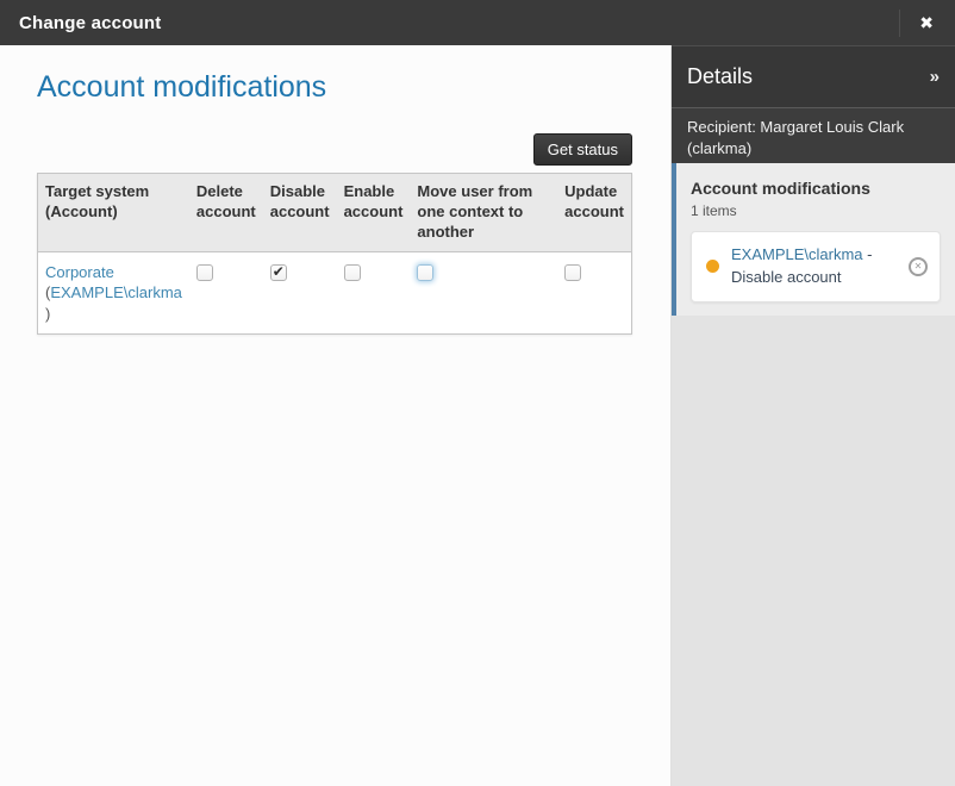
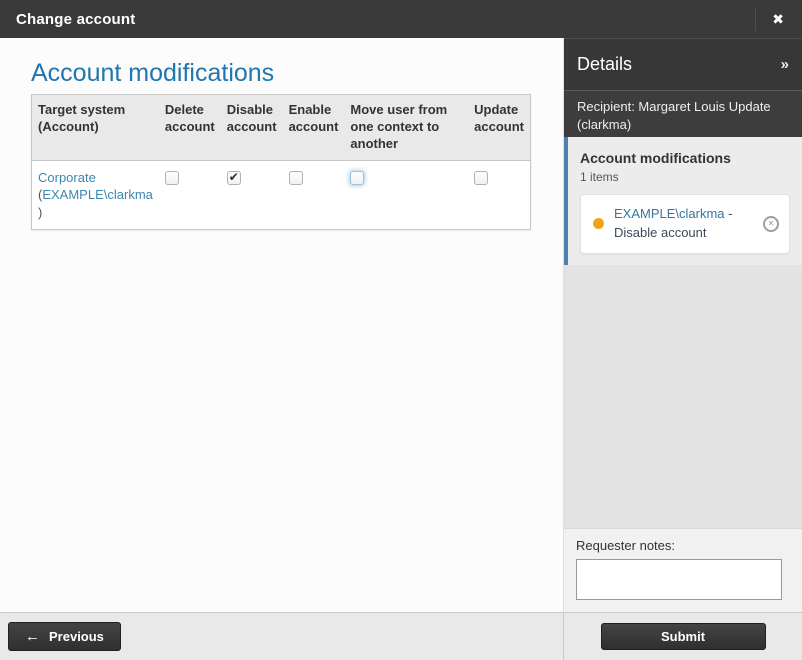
  Change account
  ✖
  Account modifications
- Get status
  Target system (Account)	Delete account	Disable account	Enable account	Move user from one context to another	Update account
  Corporate (EXAMPLE\clarkma )
  Details
  »
- Recipient: Margaret Louis Clark (clarkma)
+ Recipient: Margaret Louis Update (clarkma)
  Account modifications
  1 items
  EXAMPLE\clarkma - Disable account
  ✕
+ Requester notes:
+ ←
+ Previous
+ Submit
